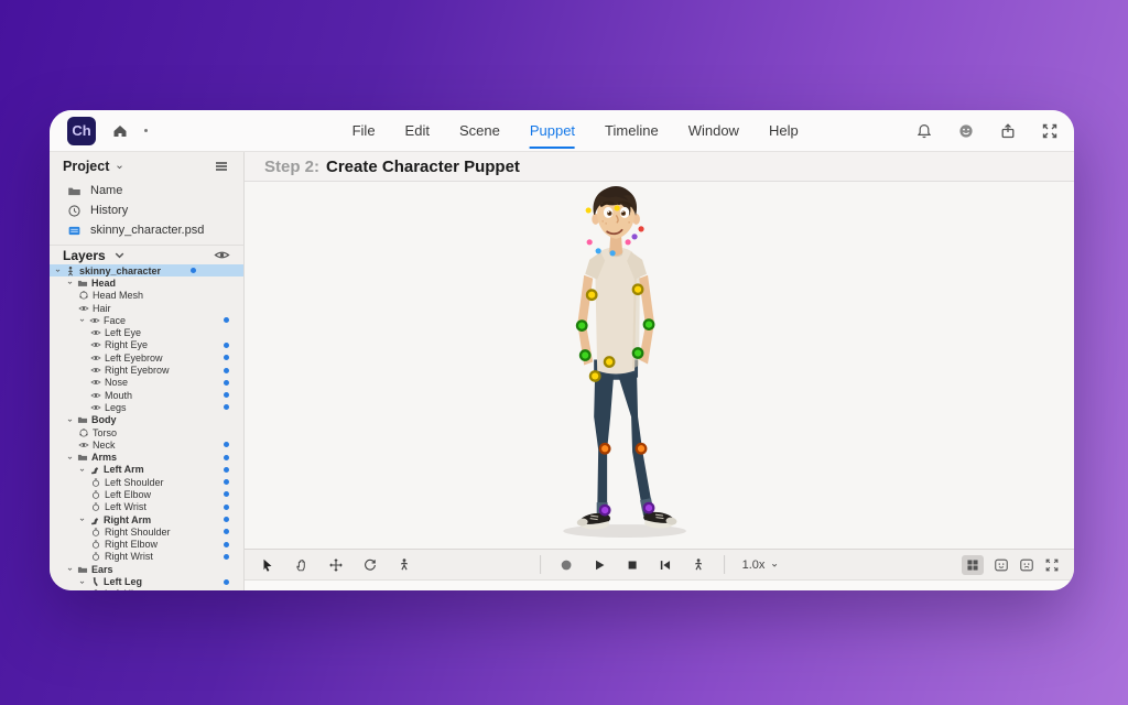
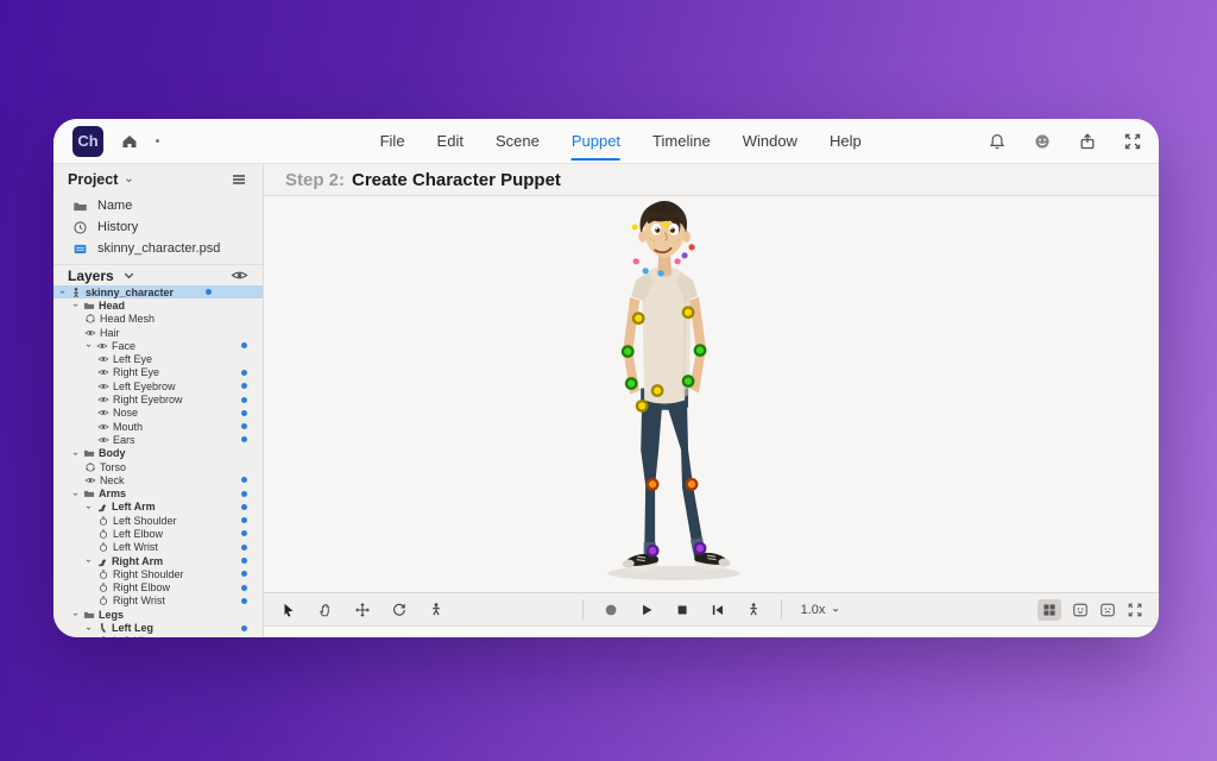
  Ch
  File
  Edit
  Scene
  Puppet
  Timeline
  Window
  Help
  Project
  Name
  History
  skinny_character.psd
  Layers
  skinny_character
  Head
  Head Mesh
  Hair
  Face
  Left Eye
  Right Eye
  Left Eyebrow
  Right Eyebrow
  Nose
  Mouth
- Legs
+ Ears
  Body
  Torso
  Neck
  Arms
  Left Arm
  Left Shoulder
  Left Elbow
  Left Wrist
  Right Arm
  Right Shoulder
  Right Elbow
  Right Wrist
- Ears
+ Legs
  Left Leg
  Step 2:
  Create Character Puppet
  1.0x
